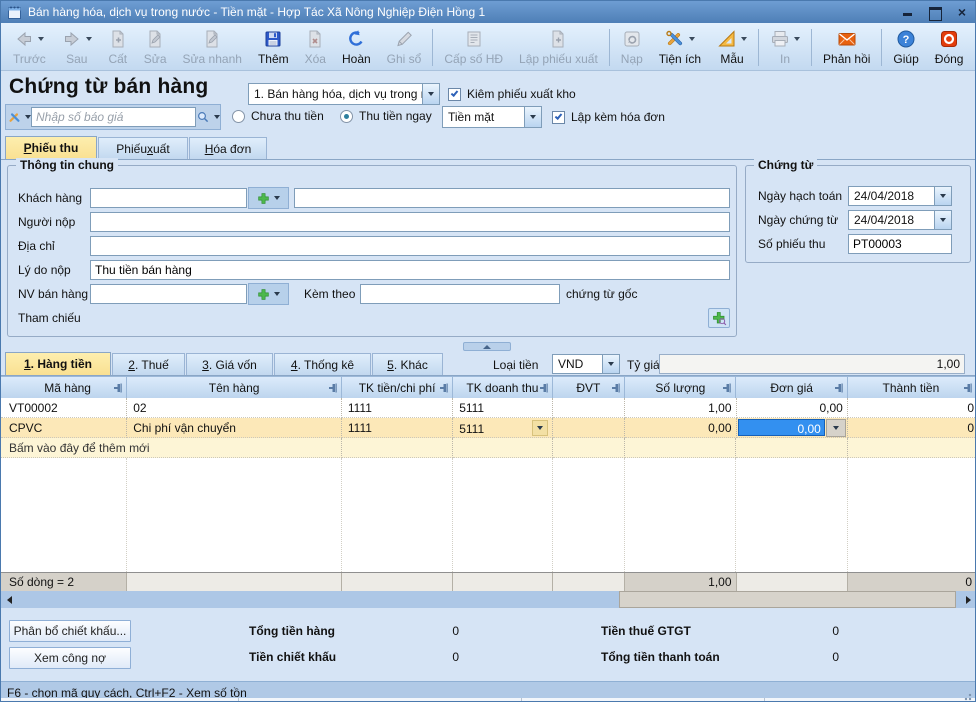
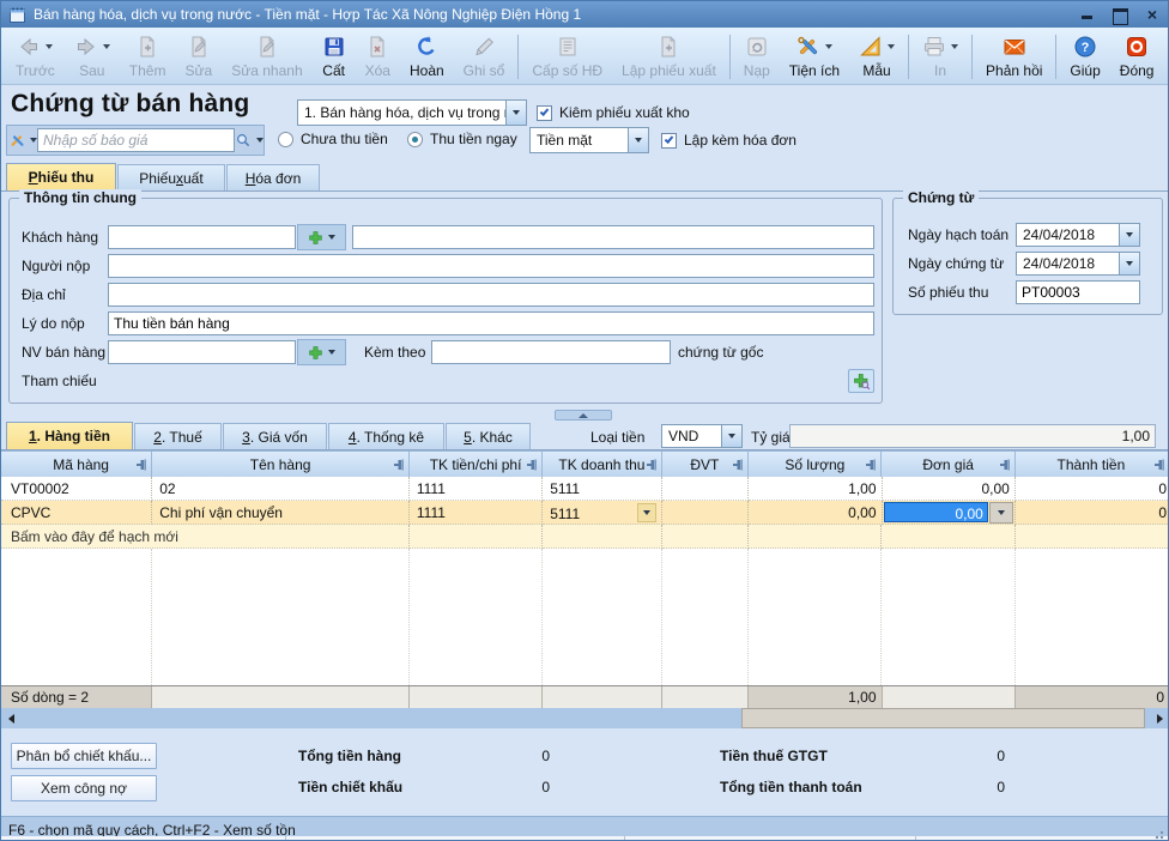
  Bán hàng hóa, dịch vụ trong nước - Tiền mặt - Hợp Tác Xã Nông Nghiệp Điện Hồng 1
  ×
  Trước
  Sau
- Cất
+ Thêm
  Sửa
  Sửa nhanh
- Thêm
+ Cất
  Xóa
  Hoàn
  Ghi sổ
  Cấp số HĐ
  Lập phiếu xuất
  Nạp
  Tiện ích
  Mẫu
  In
  Phản hồi
  ?
  Giúp
  Đóng
  Chứng từ bán hàng
  1. Bán hàng hóa, dịch vụ trong
  Kiêm phiếu xuất kho
  Nhập số báo giá
  Chưa thu tiền
  Thu tiền ngay
  Tiền mặt
  Lập kèm hóa đơn
  P
  hiếu thu
  Phiếu
  x
  uất
  H
  óa đơn
  Thông tin chung
  Khách hàng
  Người nộp
  Địa chỉ
  Lý do nộp
  Thu tiền bán hàng
  NV bán hàng
  Kèm theo
  chứng từ gốc
  Tham chiếu
  Chứng từ
  Ngày hạch toán
  24/04/2018
  Ngày chứng từ
  24/04/2018
  Số phiếu thu
  PT00003
  1
  . Hàng tiền
  2
  . Thuế
  3
  . Giá vốn
  4
  . Thống kê
  5
  . Khác
  Loại tiền
  VND
  Tỷ giá
  1,00
  Mã hàng
  Tên hàng
  TK tiền/chi phí
  TK doanh thu
  ĐVT
  Số lượng
  Đơn giá
  Thành tiền
  VT00002
  02
  1111
  5111
  1,00
  0,00
  0
  CPVC
  Chi phí vận chuyển
  1111
  5111
  0,00
  0,00
  0
- Bấm vào đây để thêm mới
+ Bấm vào đây để hạch mới
  Số dòng = 2
  1,00
  0
  Phân bổ chiết khấu...
  Xem công nợ
  Tổng tiền hàng
  0
  Tiền chiết khấu
  0
  Tiền thuế GTGT
  0
  Tổng tiền thanh toán
  0
  F6 - chọn mã quy cách, Ctrl+F2 - Xem số tồn
